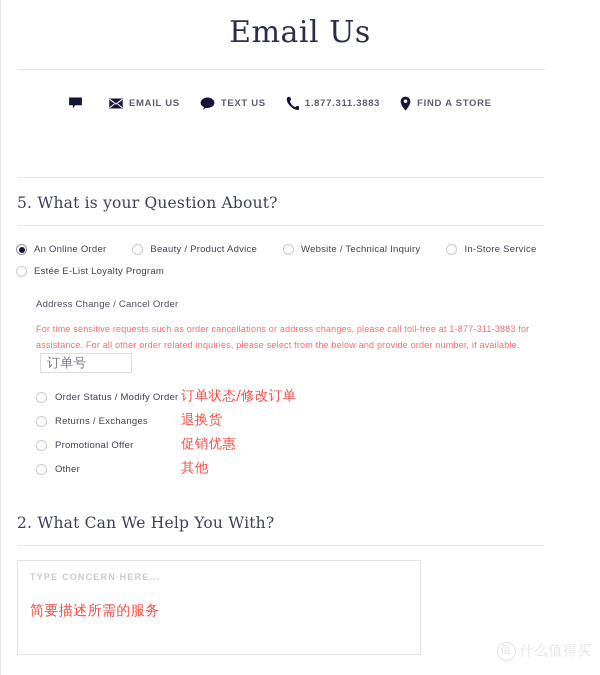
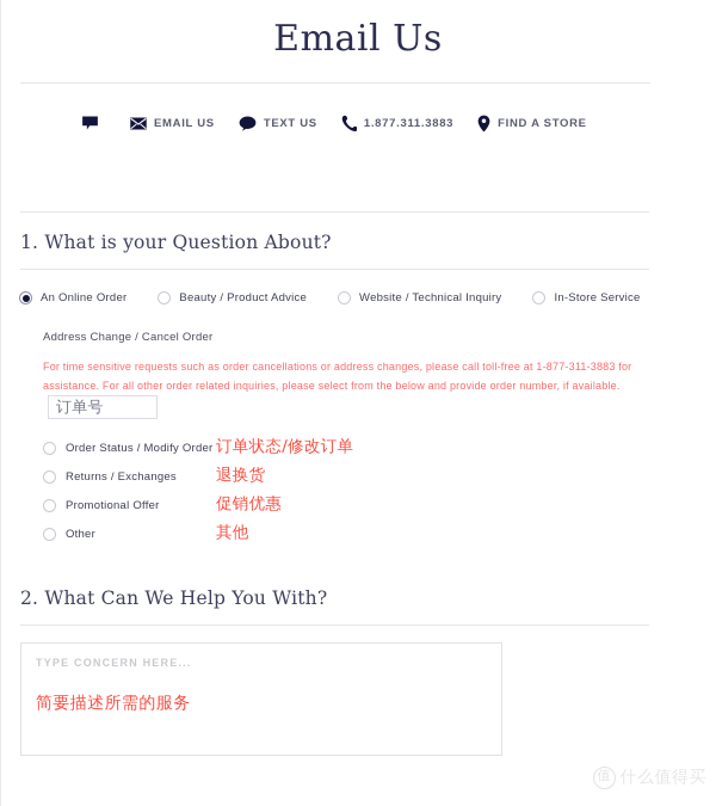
  Email Us
  EMAIL US
  TEXT US
  1.877.311.3883
  FIND A STORE
- 5. What is your Question About?
+ 1. What is your Question About?
  An Online Order
  Beauty / Product Advice
  Website / Technical Inquiry
  In-Store Service
- Estée E-List Loyalty Program
  Address Change / Cancel Order
  For time sensitive requests such as order cancellations or address changes, please call toll-free at 1-877-311-3883 for assistance. For all other order related inquiries, please select from the below and provide order number, if available.订单号
  Order Status / Modify Order
  订单状态/修改订单
  Returns / Exchanges
  退换货
  Promotional Offer
  促销优惠
  Other
  其他
  2. What Can We Help You With?
  TYPE CONCERN HERE...
  简要描述所需的服务
  值
  什么值得买
